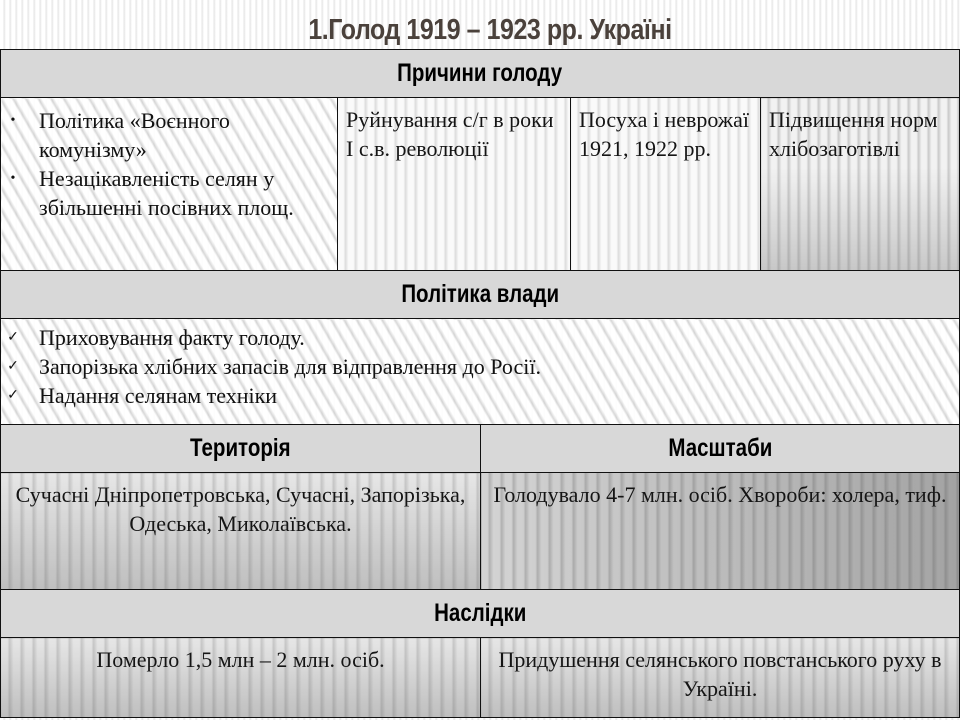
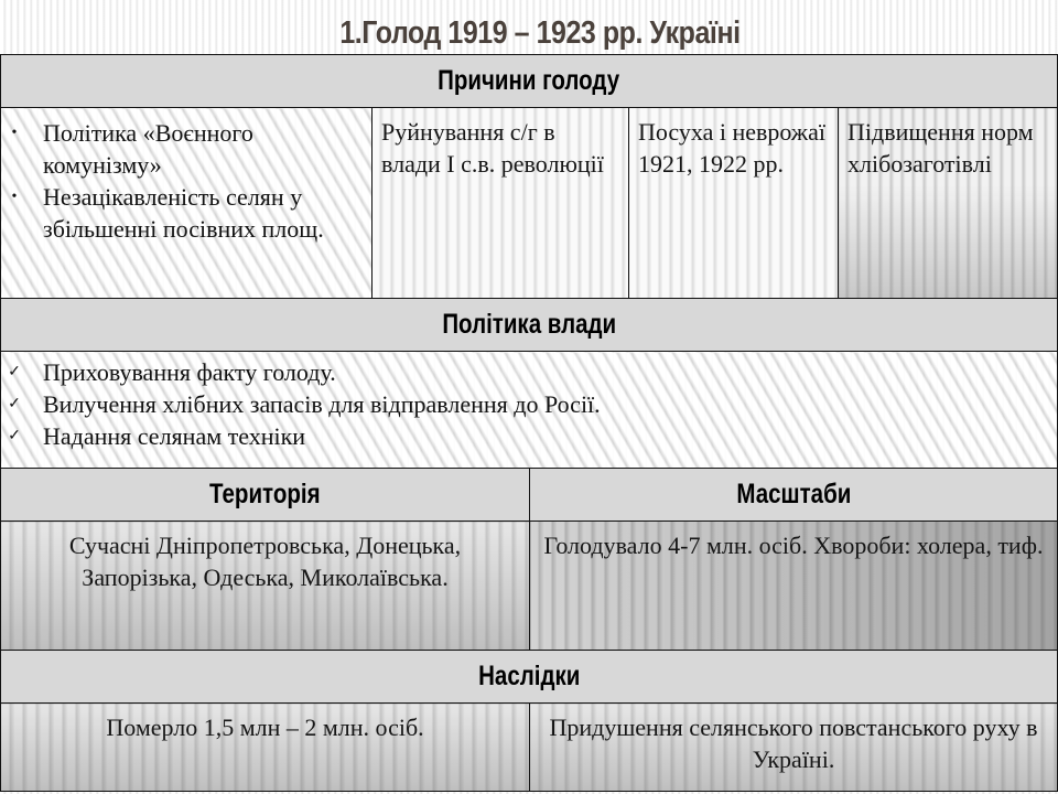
  1.Голод 1919 – 1923 рр. Україні
  Причини голоду
- • Політика «Воєнного комунізму» • Незацікавленість селян у збільшенні посівних площ.	Руйнування с/г в роки І с.в. революції	Посуха і неврожаї 1921, 1922 рр.	Підвищення норм хлібозаготівлі
+ • Політика «Воєнного комунізму» • Незацікавленість селян у збільшенні посівних площ.	Руйнування с/г в влади І с.в. революції	Посуха і неврожаї 1921, 1922 рр.	Підвищення норм хлібозаготівлі
  Політика влади
- ✓ Приховування факту голоду. ✓ Запорізька хлібних запасів для відправлення до Росії. ✓ Надання селянам техніки
+ ✓ Приховування факту голоду. ✓ Вилучення хлібних запасів для відправлення до Росії. ✓ Надання селянам техніки
  Територія	Масштаби
- Сучасні Дніпропетровська, Сучасні, Запорізька, Одеська, Миколаївська.	Голодувало 4-7 млн. осіб. Хвороби: холера, тиф.
+ Сучасні Дніпропетровська, Донецька, Запорізька, Одеська, Миколаївська.	Голодувало 4-7 млн. осіб. Хвороби: холера, тиф.
  Наслідки
  Померло 1,5 млн – 2 млн. осіб.	Придушення селянського повстанського руху в Україні.
